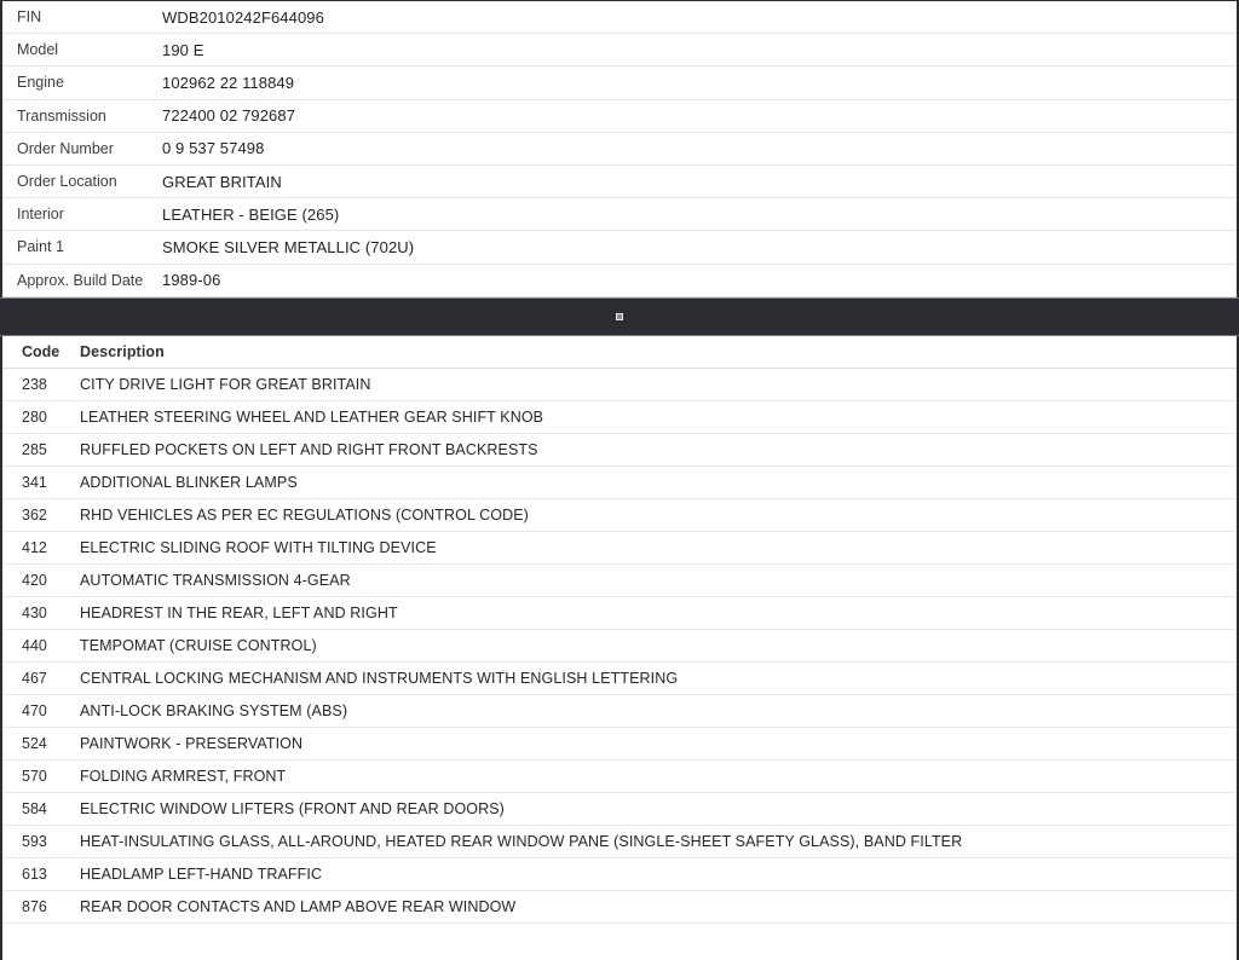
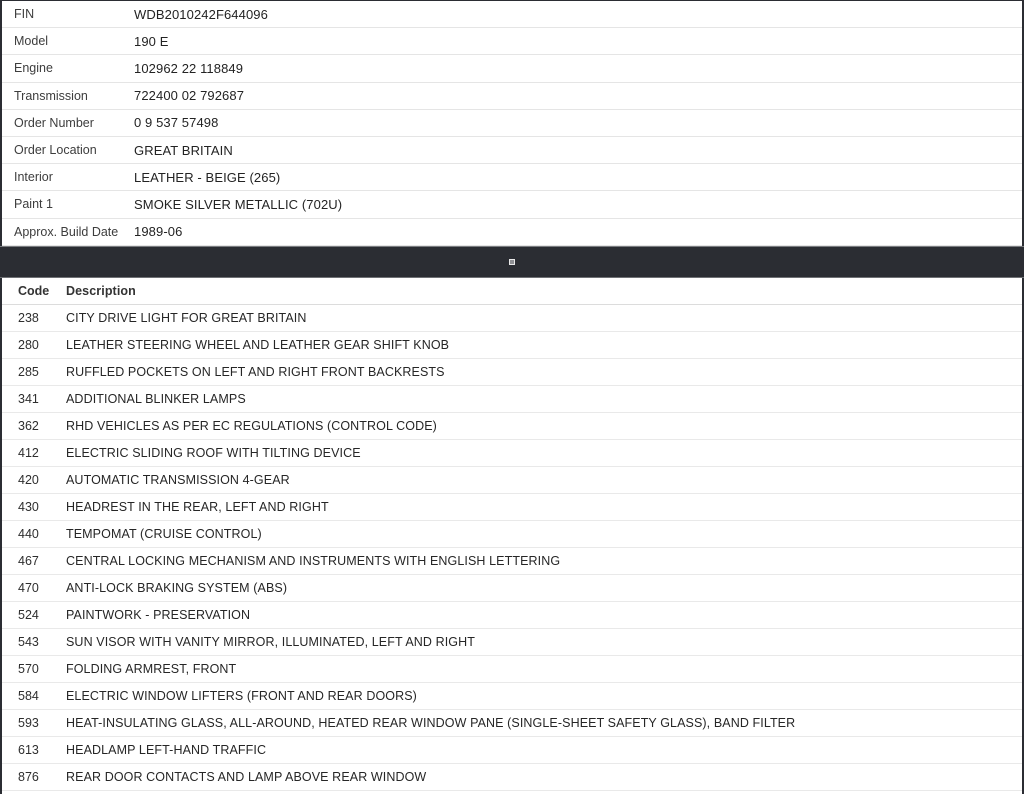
  FIN
  WDB2010242F644096
  Model
  190 E
  Engine
  102962 22 118849
  Transmission
  722400 02 792687
  Order Number
  0 9 537 57498
  Order Location
  GREAT BRITAIN
  Interior
  LEATHER - BEIGE (265)
  Paint 1
  SMOKE SILVER METALLIC (702U)
  Approx. Build Date
  1989-06
  Code
  Description
  238
  CITY DRIVE LIGHT FOR GREAT BRITAIN
  280
  LEATHER STEERING WHEEL AND LEATHER GEAR SHIFT KNOB
  285
  RUFFLED POCKETS ON LEFT AND RIGHT FRONT BACKRESTS
  341
  ADDITIONAL BLINKER LAMPS
  362
  RHD VEHICLES AS PER EC REGULATIONS (CONTROL CODE)
  412
  ELECTRIC SLIDING ROOF WITH TILTING DEVICE
  420
  AUTOMATIC TRANSMISSION 4-GEAR
  430
  HEADREST IN THE REAR, LEFT AND RIGHT
  440
  TEMPOMAT (CRUISE CONTROL)
  467
  CENTRAL LOCKING MECHANISM AND INSTRUMENTS WITH ENGLISH LETTERING
  470
  ANTI-LOCK BRAKING SYSTEM (ABS)
  524
  PAINTWORK - PRESERVATION
+ 543
+ SUN VISOR WITH VANITY MIRROR, ILLUMINATED, LEFT AND RIGHT
  570
  FOLDING ARMREST, FRONT
  584
  ELECTRIC WINDOW LIFTERS (FRONT AND REAR DOORS)
  593
  HEAT-INSULATING GLASS, ALL-AROUND, HEATED REAR WINDOW PANE (SINGLE-SHEET SAFETY GLASS), BAND FILTER
  613
  HEADLAMP LEFT-HAND TRAFFIC
  876
  REAR DOOR CONTACTS AND LAMP ABOVE REAR WINDOW
